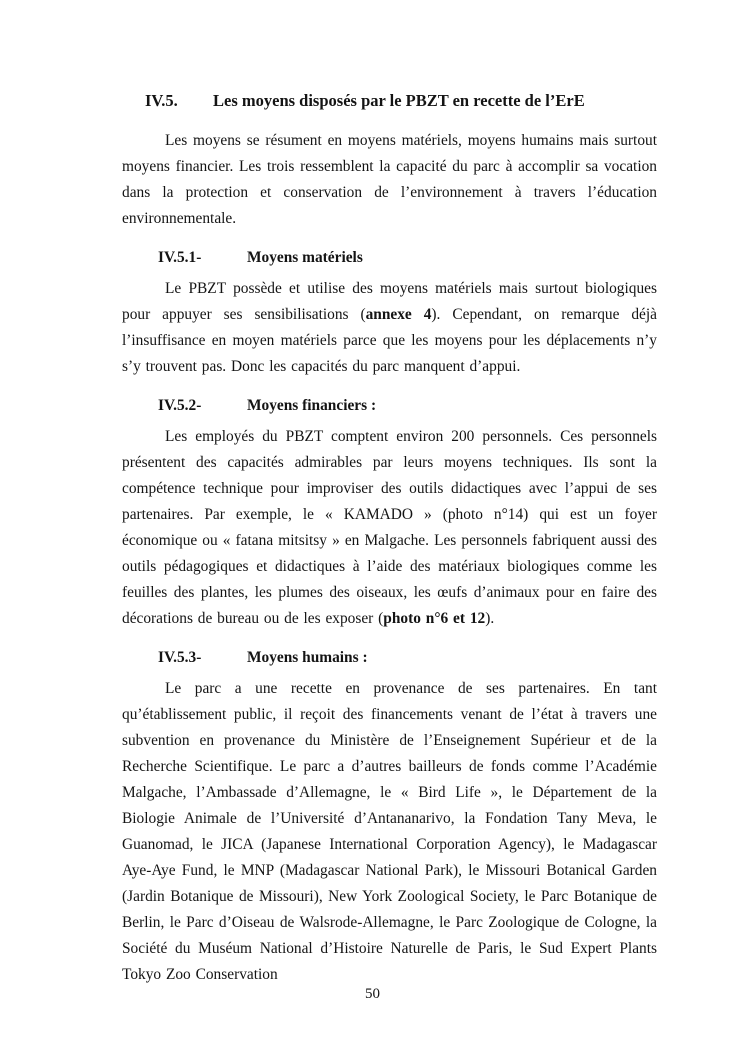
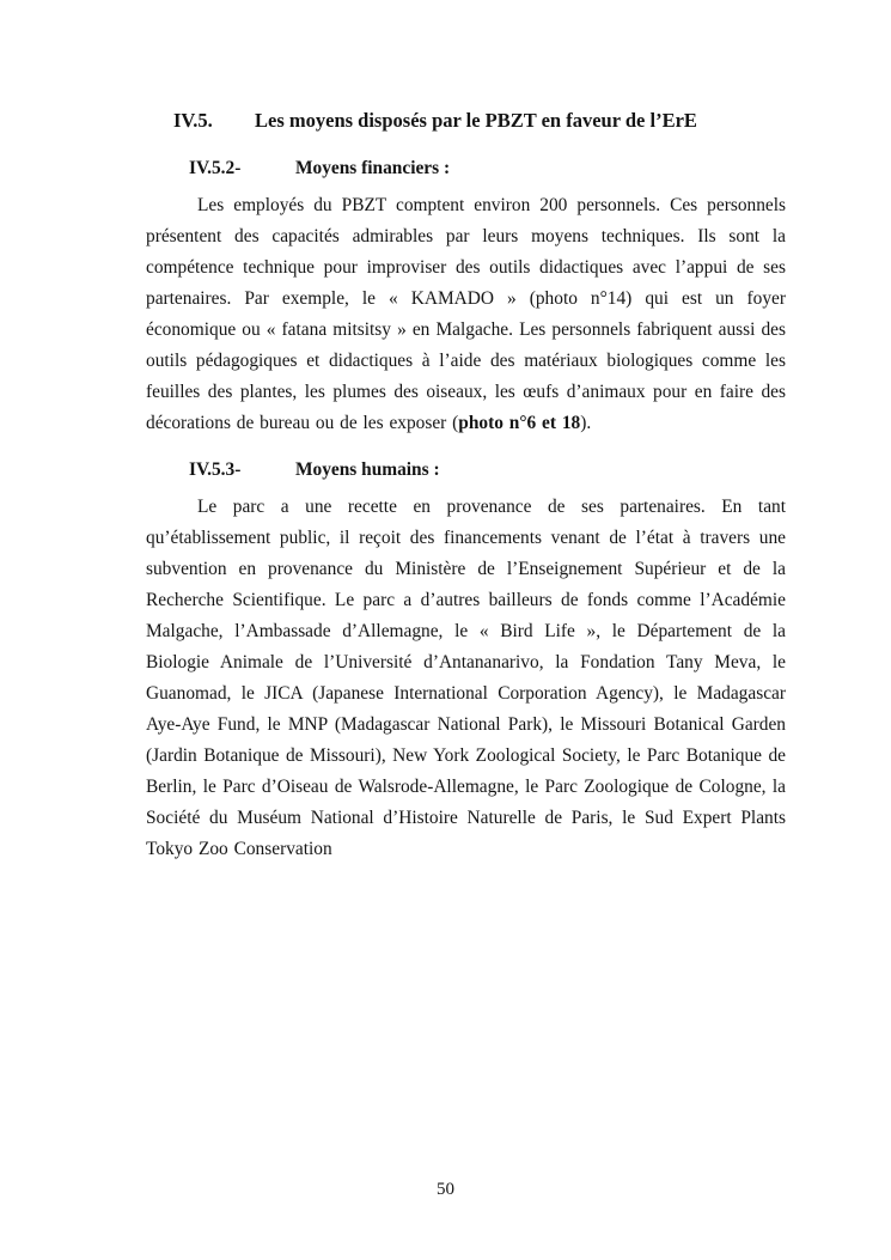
  IV.5.
- Les moyens disposés par le PBZT en recette de l’ErE
+ Les moyens disposés par le PBZT en faveur de l’ErE
- Les moyens se résument en moyens matériels, moyens humains mais surtout moyens financier. Les trois ressemblent la capacité du parc à accomplir sa vocation dans la protection et conservation de l’environnement à travers l’éducation environnementale.
- IV.5.1-
- Moyens matériels
- Le PBZT possède et utilise des moyens matériels mais surtout biologiques pour appuyer ses sensibilisations (annexe 4). Cependant, on remarque déjà l’insuffisance en moyen matériels parce que les moyens pour les déplacements n’y s’y trouvent pas. Donc les capacités du parc manquent d’appui.
  IV.5.2-
  Moyens financiers :
- Les employés du PBZT comptent environ 200 personnels. Ces personnels présentent des capacités admirables par leurs moyens techniques. Ils sont la compétence technique pour improviser des outils didactiques avec l’appui de ses partenaires. Par exemple, le « KAMADO » (photo n°14) qui est un foyer économique ou « fatana mitsitsy » en Malgache. Les personnels fabriquent aussi des outils pédagogiques et didactiques à l’aide des matériaux biologiques comme les feuilles des plantes, les plumes des oiseaux, les œufs d’animaux pour en faire des décorations de bureau ou de les exposer (photo n°6 et 12).
+ Les employés du PBZT comptent environ 200 personnels. Ces personnels présentent des capacités admirables par leurs moyens techniques. Ils sont la compétence technique pour improviser des outils didactiques avec l’appui de ses partenaires. Par exemple, le « KAMADO » (photo n°14) qui est un foyer économique ou « fatana mitsitsy » en Malgache. Les personnels fabriquent aussi des outils pédagogiques et didactiques à l’aide des matériaux biologiques comme les feuilles des plantes, les plumes des oiseaux, les œufs d’animaux pour en faire des décorations de bureau ou de les exposer (photo n°6 et 18).
  IV.5.3-
  Moyens humains :
  Le parc a une recette en provenance de ses partenaires. En tant qu’établissement public, il reçoit des financements venant de l’état à travers une subvention en provenance du Ministère de l’Enseignement Supérieur et de la Recherche Scientifique. Le parc a d’autres bailleurs de fonds comme l’Académie Malgache, l’Ambassade d’Allemagne, le « Bird Life », le Département de la Biologie Animale de l’Université d’Antananarivo, la Fondation Tany Meva, le Guanomad, le JICA (Japanese International Corporation Agency), le Madagascar Aye-Aye Fund, le MNP (Madagascar National Park), le Missouri Botanical Garden (Jardin Botanique de Missouri), New York Zoological Society, le Parc Botanique de Berlin, le Parc d’Oiseau de Walsrode-Allemagne, le Parc Zoologique de Cologne, la Société du Muséum National d’Histoire Naturelle de Paris, le Sud Expert Plants Tokyo Zoo Conservation
  50
